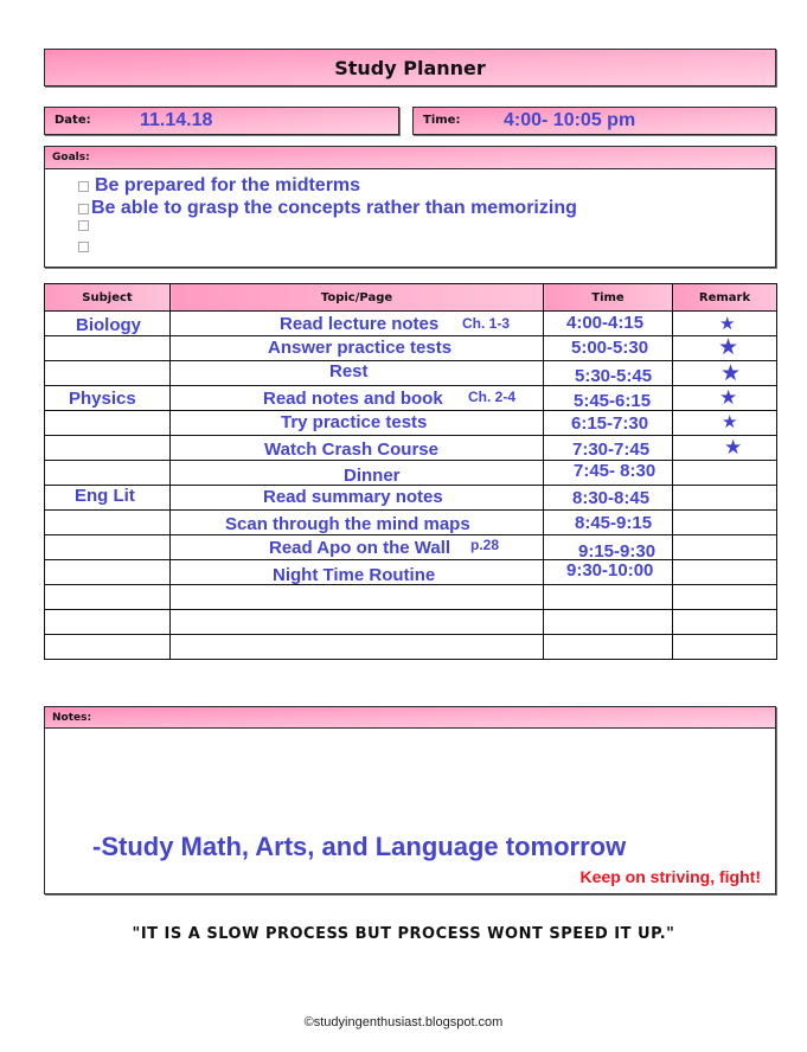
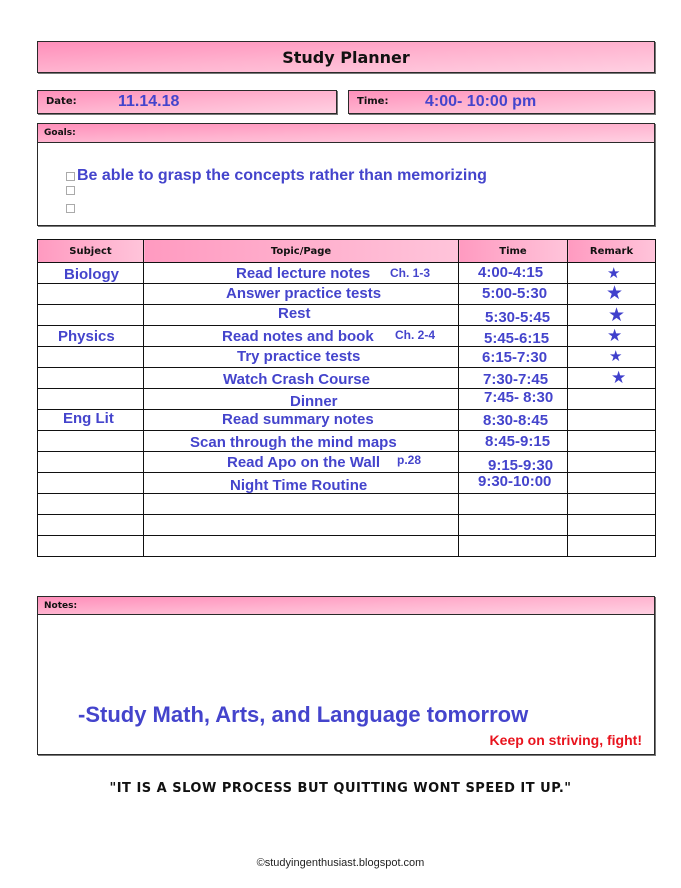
  Study Planner
  Date:
  11.14.18
  Time:
- 4:00- 10:05 pm
+ 4:00- 10:00 pm
  Goals:
- Be prepared for the midterms
  Be able to grasp the concepts rather than memorizing
  Subject	Topic/Page	Time	Remark
  Biology	Read lecture notes Ch. 1-3	4:00-4:15	★
  	Answer practice tests	5:00-5:30	★
  	Rest	5:30-5:45	★
  Physics	Read notes and book Ch. 2-4	5:45-6:15	★
  	Try practice tests	6:15-7:30	★
  	Watch Crash Course	7:30-7:45	★
  	Dinner	7:45- 8:30
  Eng Lit	Read summary notes	8:30-8:45
  	Scan through the mind maps	8:45-9:15
  	Read Apo on the Wall p.28	9:15-9:30
  	Night Time Routine	9:30-10:00
  Notes:
  -Study Math, Arts, and Language tomorrow
  Keep on striving, fight!
- "IT IS A SLOW PROCESS BUT PROCESS WONT SPEED IT UP."
+ "IT IS A SLOW PROCESS BUT QUITTING WONT SPEED IT UP."
  ©studyingenthusiast.blogspot.com
